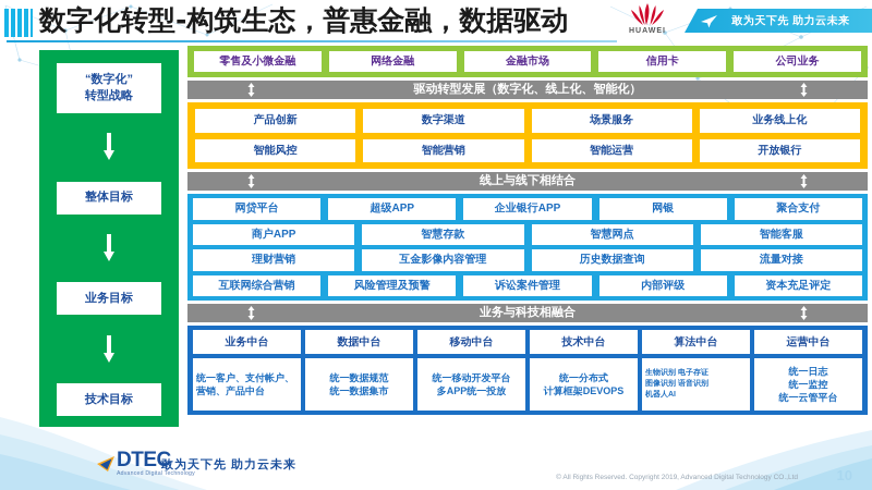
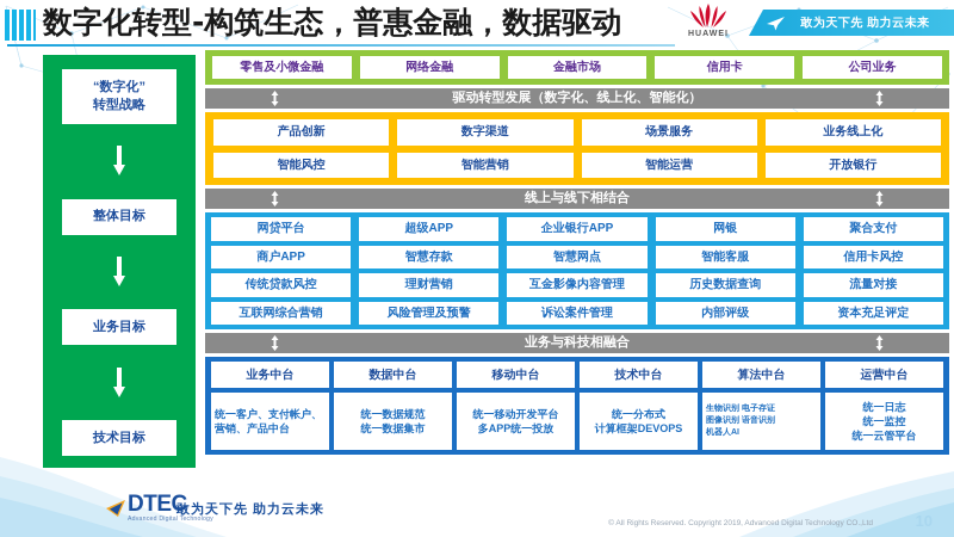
  数字化转型-构筑生态，普惠金融，数据驱动
  敢为天下先 助力云未来
  “数字化”
  转型战略
  整体目标
  业务目标
  技术目标
  零售及小微金融
  网络金融
  金融市场
  信用卡
  公司业务
  驱动转型发展（数字化、线上化、智能化）
  产品创新
  数字渠道
  场景服务
  业务线上化
  智能风控
  智能营销
  智能运营
  开放银行
  线上与线下相结合
  网贷平台
  超级APP
  企业银行APP
  网银
  聚合支付
  商户APP
  智慧存款
  智慧网点
  智能客服
+ 信用卡风控
+ 传统贷款风控
  理财营销
  互金影像内容管理
  历史数据查询
  流量对接
  互联网综合营销
  风险管理及预警
  诉讼案件管理
  内部评级
  资本充足评定
  业务与科技相融合
  业务中台
  统一客户、支付帐户、营销、产品中台
  数据中台
  统一数据规范
  统一数据集市
  移动中台
  统一移动开发平台
  多APP统一投放
  技术中台
  统一分布式
  计算框架DEVOPS
  算法中台
  运营中台
  统一日志
  统一监控
  统一云管平台
  DTEC
  敢为天下先 助力云未来
  10
